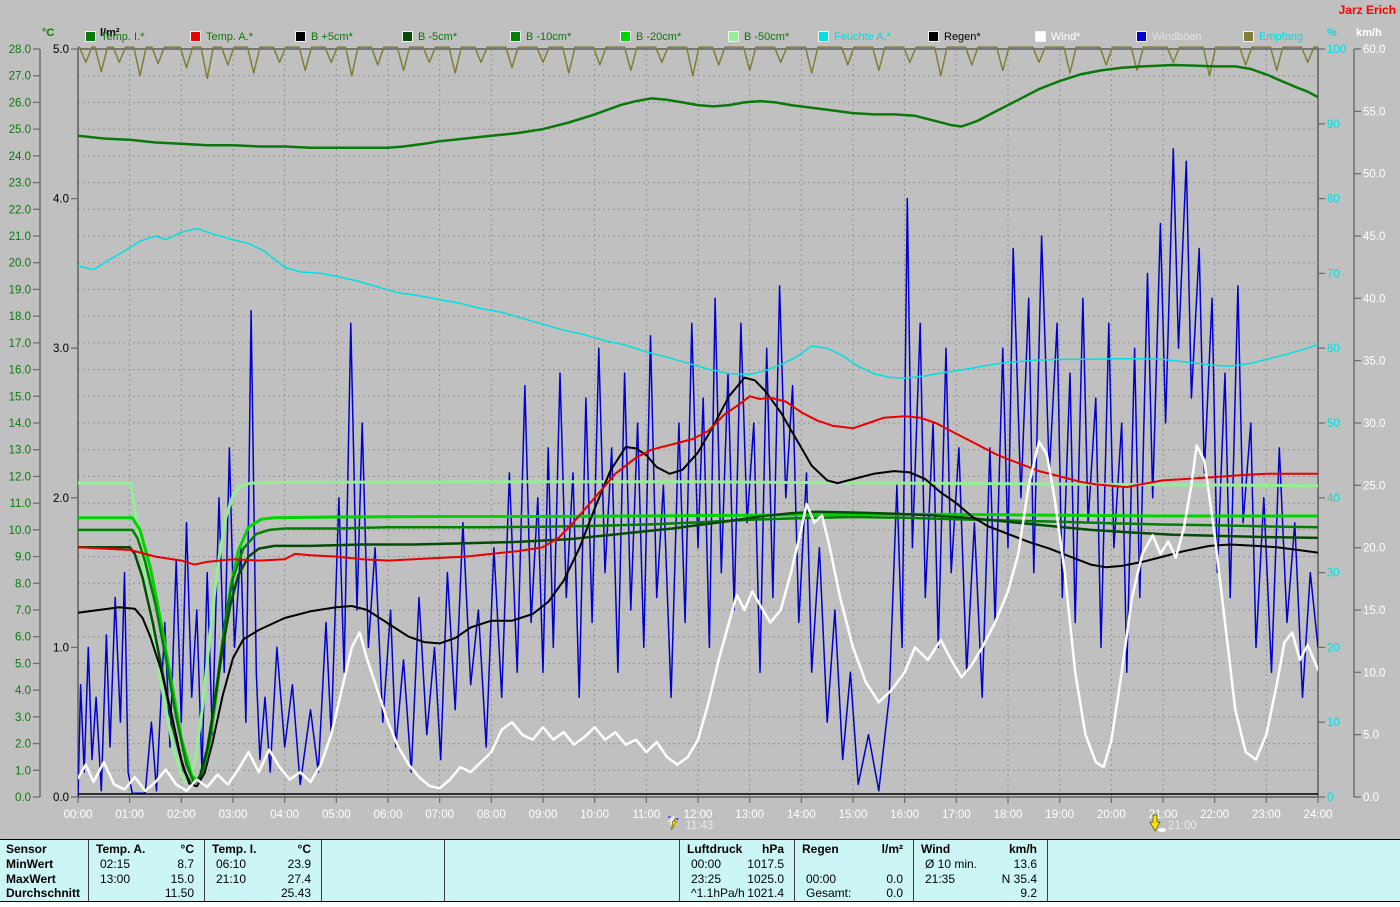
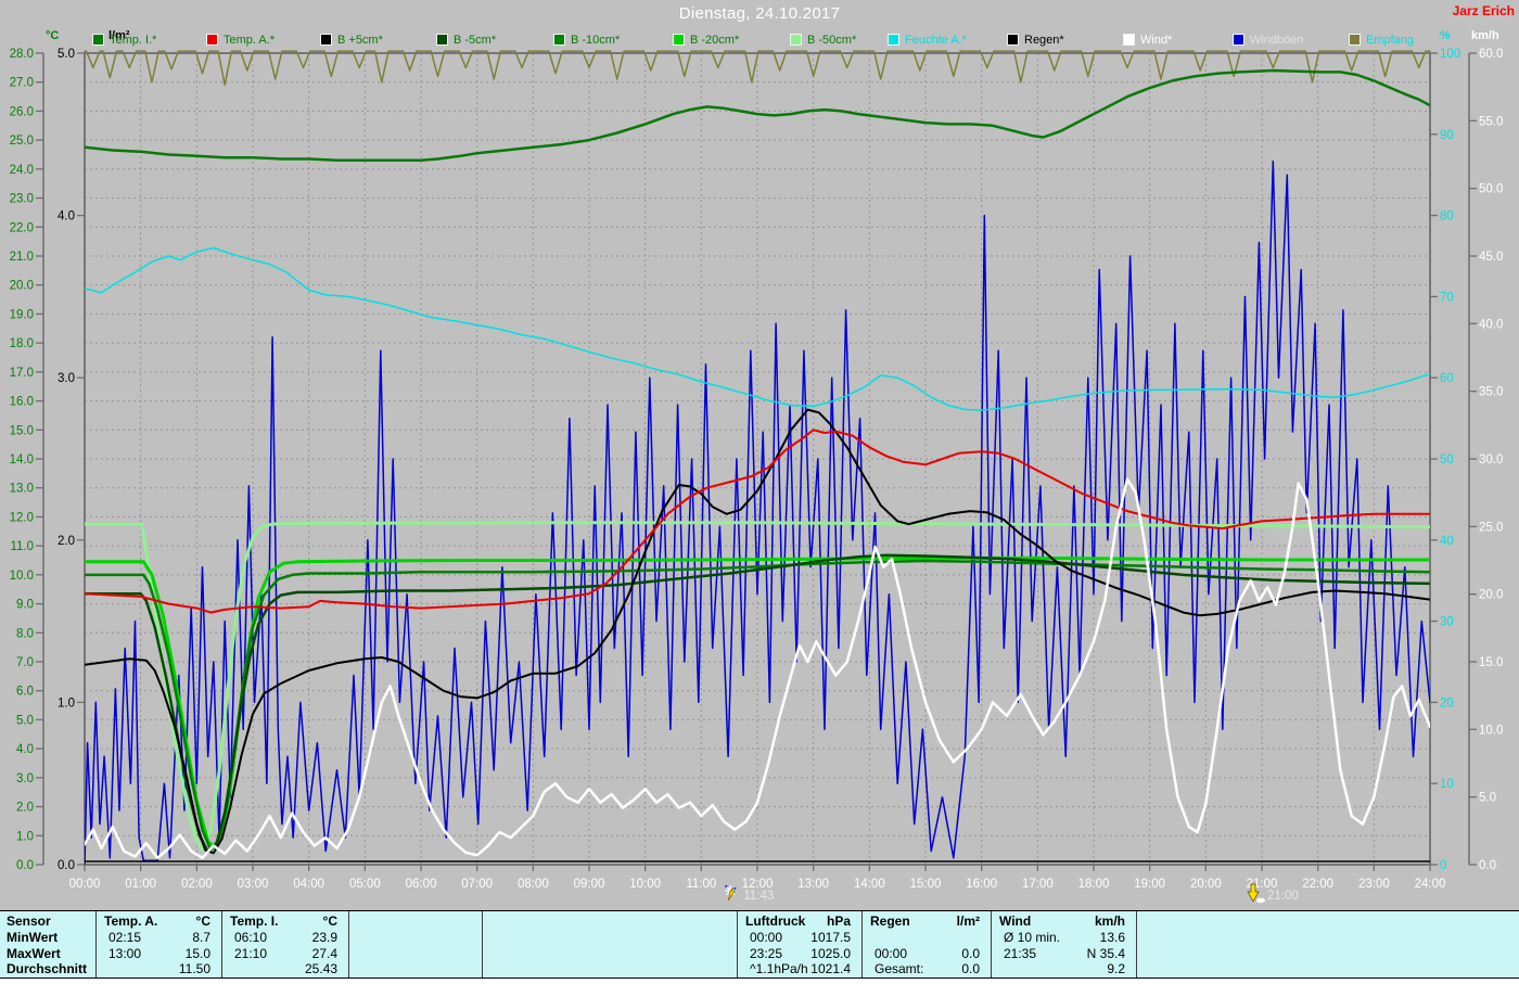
+ Dienstag, 24.10.2017
  Jarz Erich
  °C
  l/m²
  %
  km/h
  Temp. I.*
  Temp. A.*
  B +5cm*
  B -5cm*
  B -10cm*
  B -20cm*
  B -50cm*
  Feuchte A.*
  Regen*
  Wind*
  Windböen
  Empfang
  0.0
  1.0
  2.0
  3.0
  4.0
  5.0
  6.0
  7.0
  8.0
  9.0
  10.0
  11.0
  12.0
  13.0
  14.0
  15.0
  16.0
  17.0
  18.0
  19.0
  20.0
  21.0
  22.0
  23.0
  24.0
  25.0
  26.0
  27.0
  28.0
  0.0
  1.0
  2.0
  3.0
  4.0
  5.0
  0
  10
  20
  30
  40
  50
  60
  70
  80
  90
  100
  0.0
  5.0
  10.0
  15.0
  20.0
  25.0
  30.0
  35.0
  40.0
  45.0
  50.0
  55.0
  60.0
  00:00
  01:00
  02:00
  03:00
  04:00
  05:00
  06:00
  07:00
  08:00
  09:00
  10:00
  11:00
  12:00
  13:00
  14:00
  15:00
  16:00
  17:00
  18:00
  19:00
  20:00
  21:00
  22:00
  23:00
  24:00
  11:43
  21:00
  Sensor
  MinWert
  MaxWert
  Durchschnitt
  Temp. A.
  °C
  02:15
  8.7
  13:00
  15.0
  11.50
  Temp. I.
  °C
  06:10
  23.9
  21:10
  27.4
  25.43
  Luftdruck
  hPa
  00:00
  1017.5
  23:25
  1025.0
  ^1.1hPa/h
  1021.4
  Regen
  l/m²
  00:00
  0.0
  Gesamt:
  0.0
  Wind
  km/h
  Ø 10 min.
  13.6
  21:35
  N 35.4
  9.2
